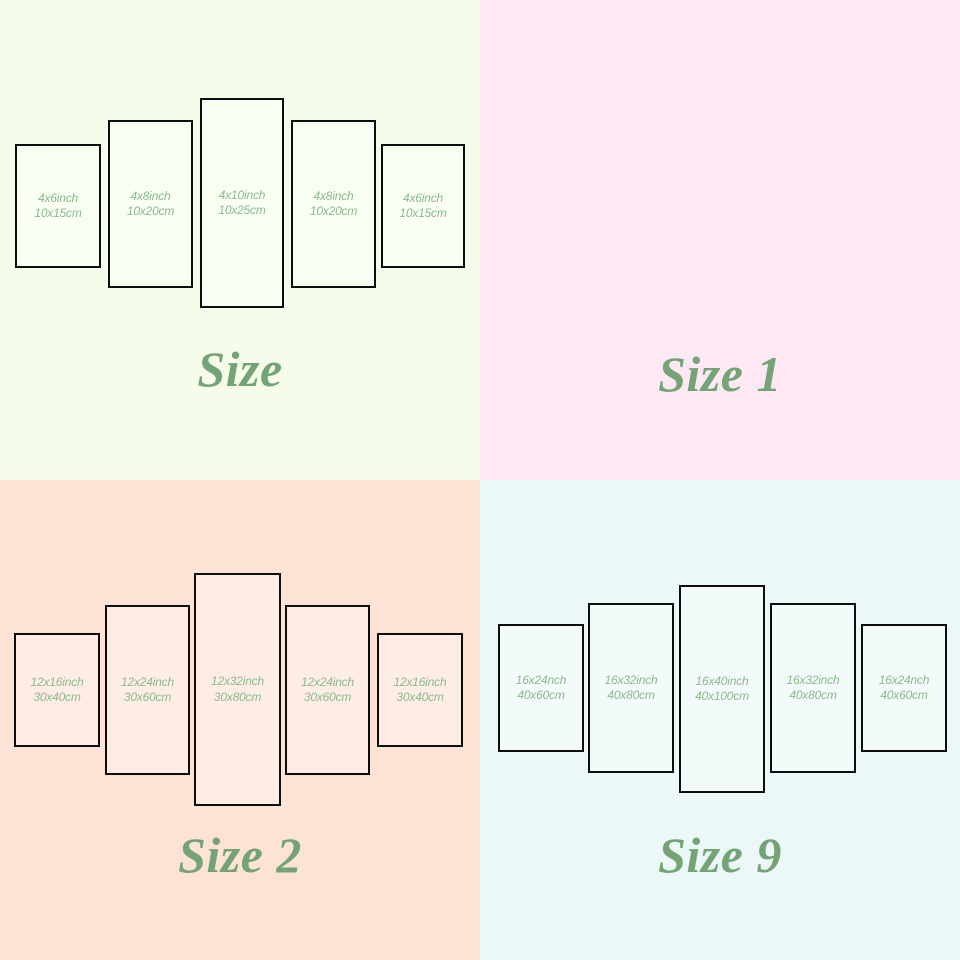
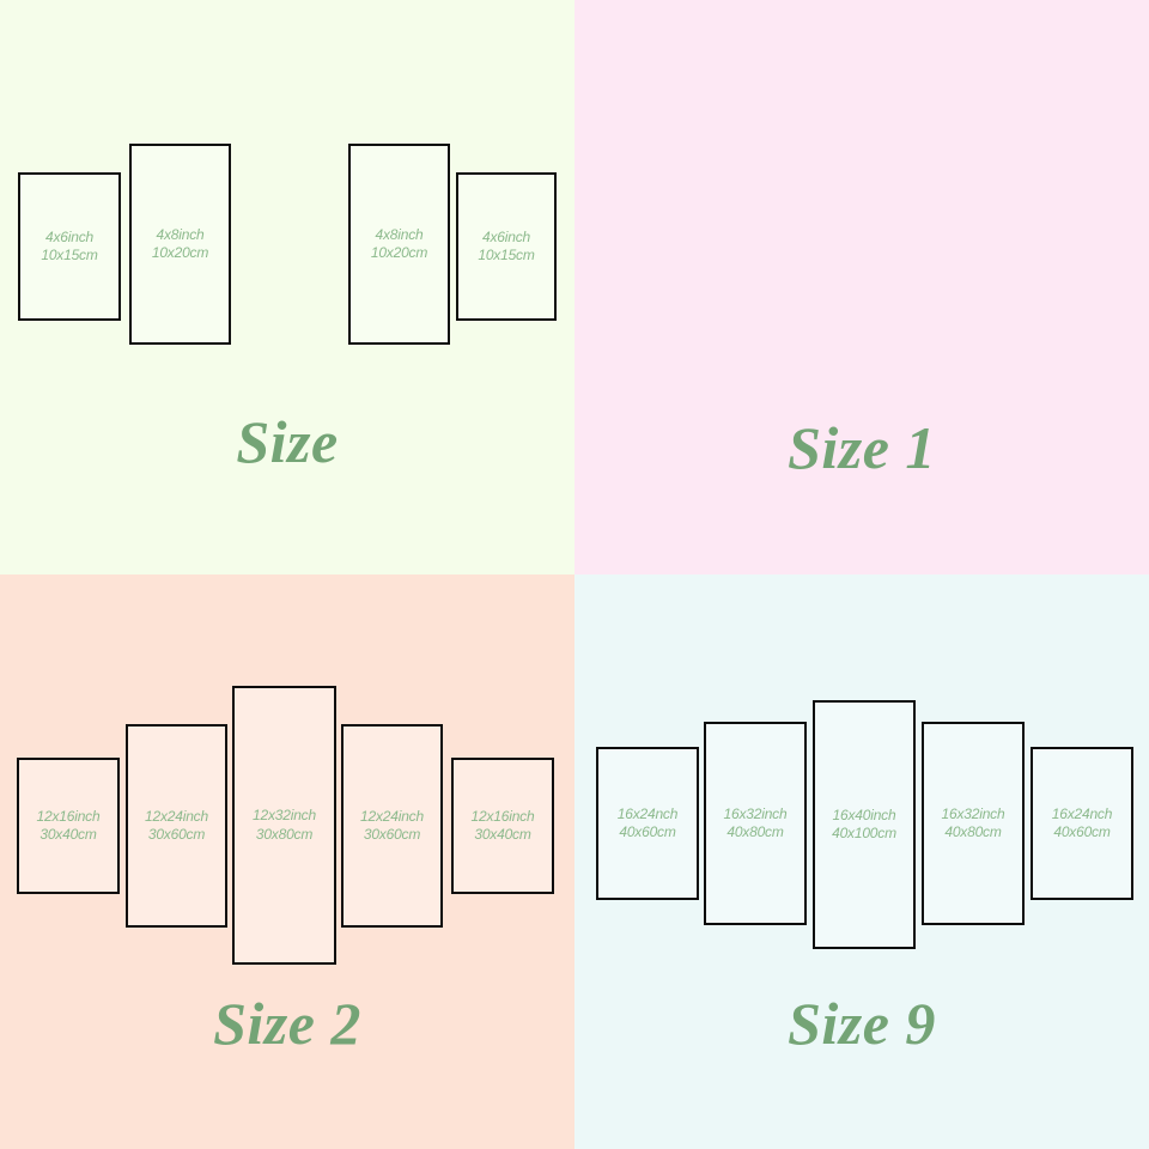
  4x6inch
  10x15cm
  4x8inch
  10x20cm
- 4x10inch
- 10x25cm
  4x8inch
  10x20cm
  4x6inch
  10x15cm
  Size
  Size 1
  12x16inch
  30x40cm
  12x24inch
  30x60cm
  12x32inch
  30x80cm
  12x24inch
  30x60cm
  12x16inch
  30x40cm
  Size 2
  16x24nch
  40x60cm
  16x32inch
  40x80cm
  16x40inch
  40x100cm
  16x32inch
  40x80cm
  16x24nch
  40x60cm
  Size 9
